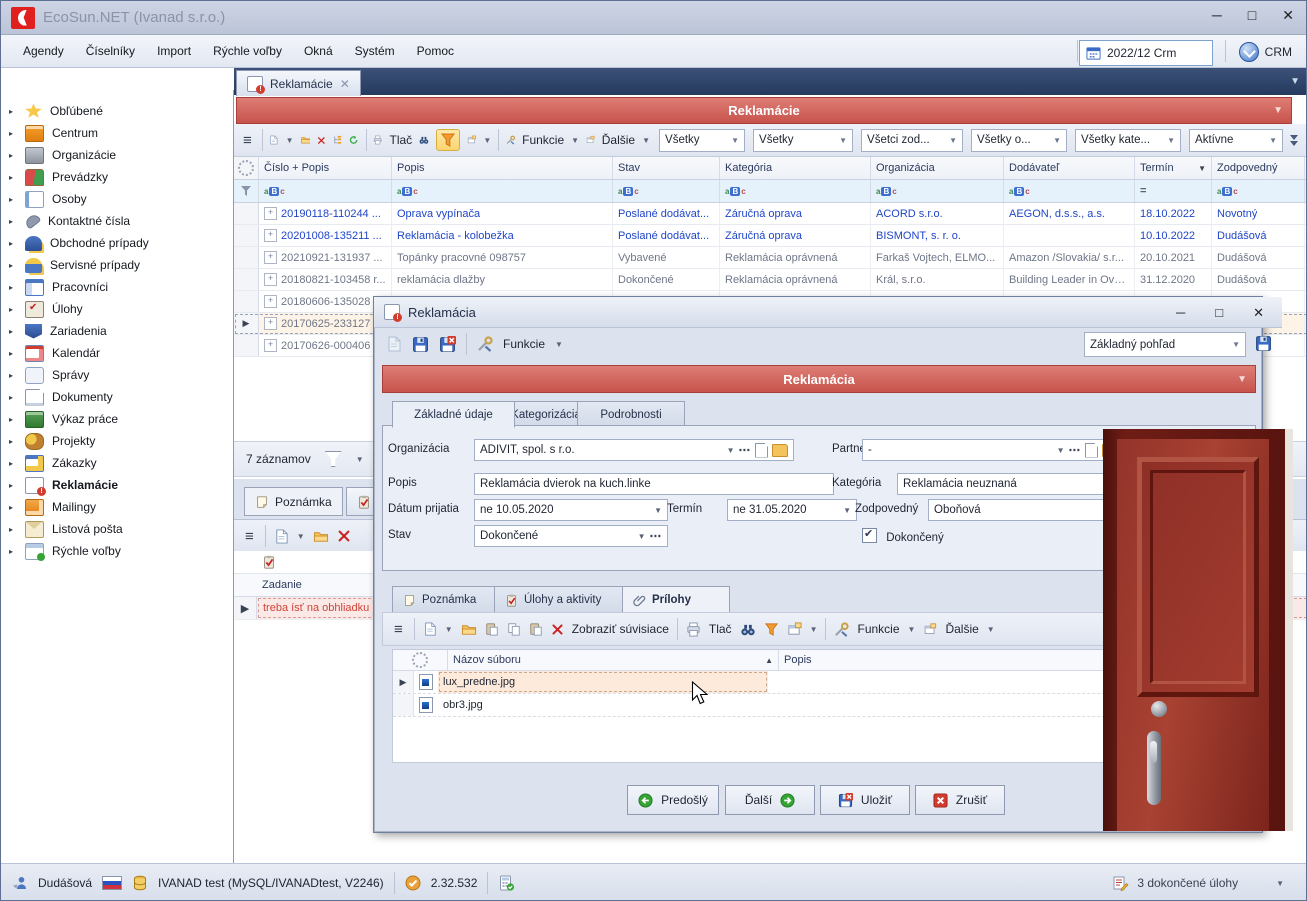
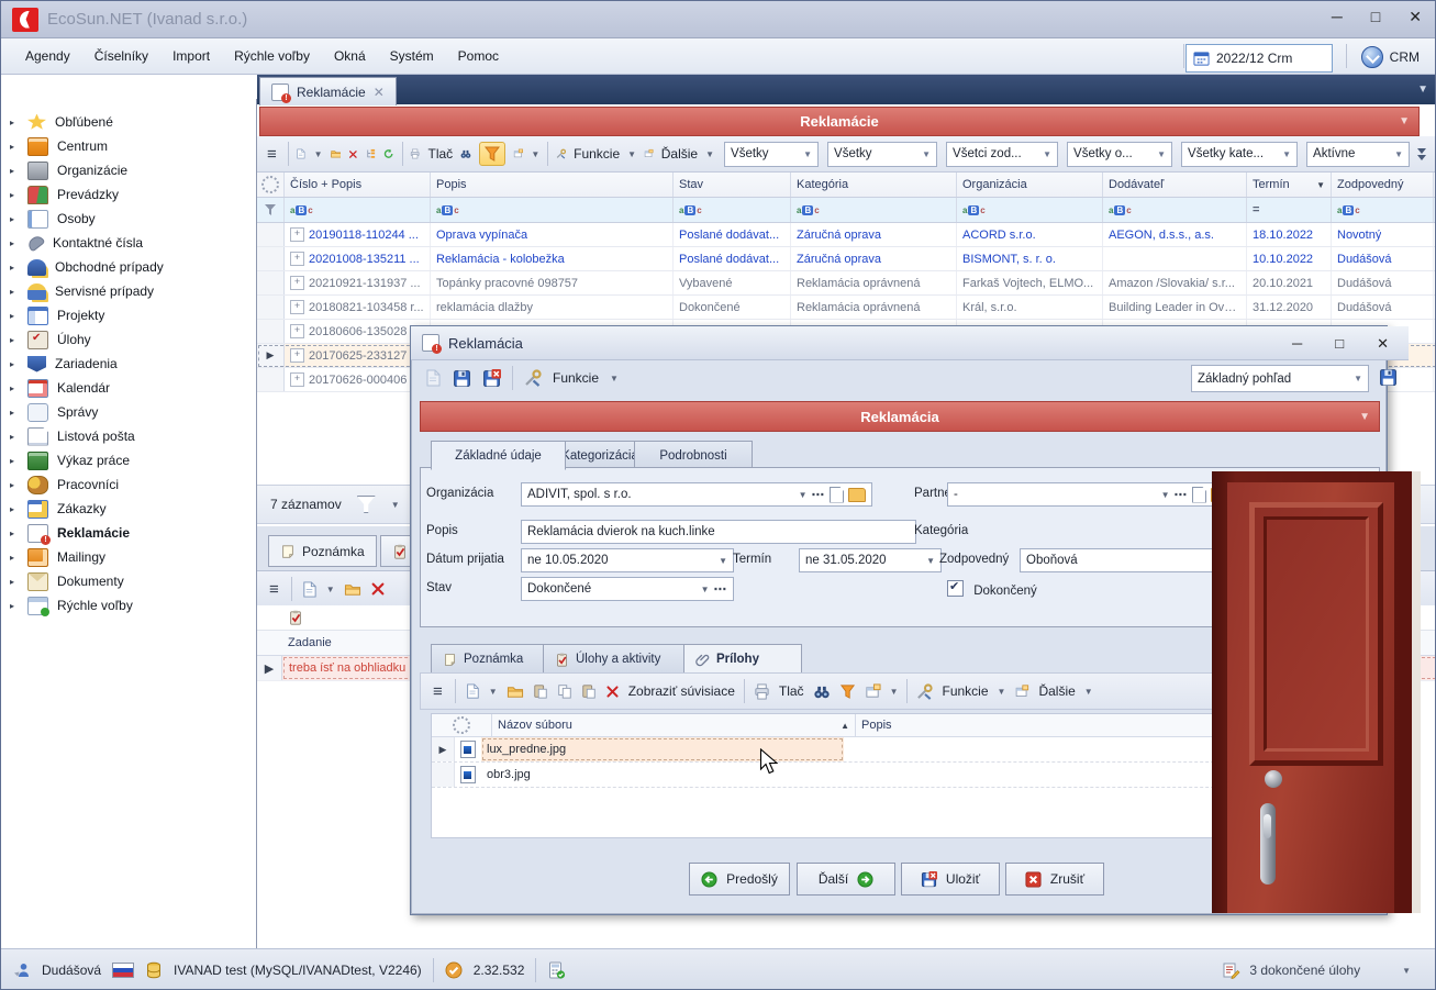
  EcoSun.NET (Ivanad s.r.o.)
  ─
  □
  ✕
  Agendy
  Číselníky
  Import
  Rýchle voľby
  Okná
  Systém
  Pomoc
  2022/12 Crm
  CRM
  ▸
  Obľúbené
  ▸
  Centrum
  ▸
  Organizácie
  ▸
  Prevádzky
  ▸
  Osoby
  ▸
  Kontaktné čísla
  ▸
  Obchodné prípady
  ▸
  Servisné prípady
  ▸
- Pracovníci
+ Projekty
  ▸
  Úlohy
  ▸
  Zariadenia
  ▸
  Kalendár
  ▸
  Správy
  ▸
- Dokumenty
+ Listová pošta
  ▸
  Výkaz práce
  ▸
- Projekty
+ Pracovníci
  ▸
  Zákazky
  ▸
  Reklamácie
  ▸
  Mailingy
  ▸
- Listová pošta
+ Dokumenty
  ▸
  Rýchle voľby
  Reklamácie
  ✕
  ▼
  Reklamácie
  ▼
  ≡
  ▼
  Tlač
  ▼
  Funkcie
  ▼
  Ďalšie
  ▼
  Všetky
  ▼
  Všetky
  ▼
  Všetci zod...
  ▼
  Všetky o...
  ▼
  Všetky kate...
  ▼
  Aktívne
  ▼
  Číslo + Popis
  Popis
  Stav
  Kategória
  Organizácia
  Dodávateľ
  Termín
  ▼
  Zodpovedný
  a
  B
  c
  a
  B
  c
  a
  B
  c
  a
  B
  c
  a
  B
  c
  a
  B
  c
  =
  a
  B
  c
  +
  20190118-110244 ...
  Oprava vypínača
  Poslané dodávat...
  Záručná oprava
  ACORD s.r.o.
  AEGON, d.s.s., a.s.
  18.10.2022
  Novotný
  +
  20201008-135211 ...
  Reklamácia - kolobežka
  Poslané dodávat...
  Záručná oprava
  BISMONT, s. r. o.
  10.10.2022
  Dudášová
  +
  20210921-131937 ...
  Topánky pracovné 098757
  Vybavené
  Reklamácia oprávnená
  Farkaš Vojtech, ELMO...
  Amazon /Slovakia/ s.r...
  20.10.2021
  Dudášová
  +
  20180821-103458 r...
  reklamácia dlažby
  Dokončené
  Reklamácia oprávnená
  Král, s.r.o.
  Building Leader in Ove...
  31.12.2020
  Dudášová
  +
  20180606-135028
  ▶
  +
  20170625-233127
  +
  20170626-000406
  7 záznamov
  ▼
  Poznámka
  ≡
  ▼
  Zadanie
  ▶
  treba ísť na obhliadku
  Reklamácia
  ─
  □
  ✕
  Funkcie
  ▼
  Základný pohľad
  ▼
  Reklamácia
  ▼
  Základné údaje
  ategorizáci
  Podrobnosti
  Organizácia
  ADIVIT, spol. s r.o.
  ▼
  ⋯
  Partn
  -
  ▼
  ⋯
  Popis
  Reklamácia dvierok na kuch.linke
  Kategória
- Reklamácia neuznaná
  Dátum prijatia
  ne 10.05.2020
  ▼
  Termín
  ne 31.05.2020
  ▼
  Zodpovedný
  Oboňová
  Stav
  Dokončené
  ▼
  ⋯
  Dokončený
  Poznámka
  Úlohy a aktivity
  Prílohy
  ≡
  ▼
  Zobraziť súvisiace
  Tlač
  ▼
  Funkcie
  ▼
  Ďalšie
  ▼
  Názov súboru
  ▲
  Popis
  ▶
  lux_predne.jpg
  obr3.jpg
  Predošlý
  Ďalší
  Uložiť
  Zrušiť
  Dudášová
  IVANAD test (MySQL/IVANADtest, V2246)
  2.32.532
  3 dokončené úlohy
  ▼
